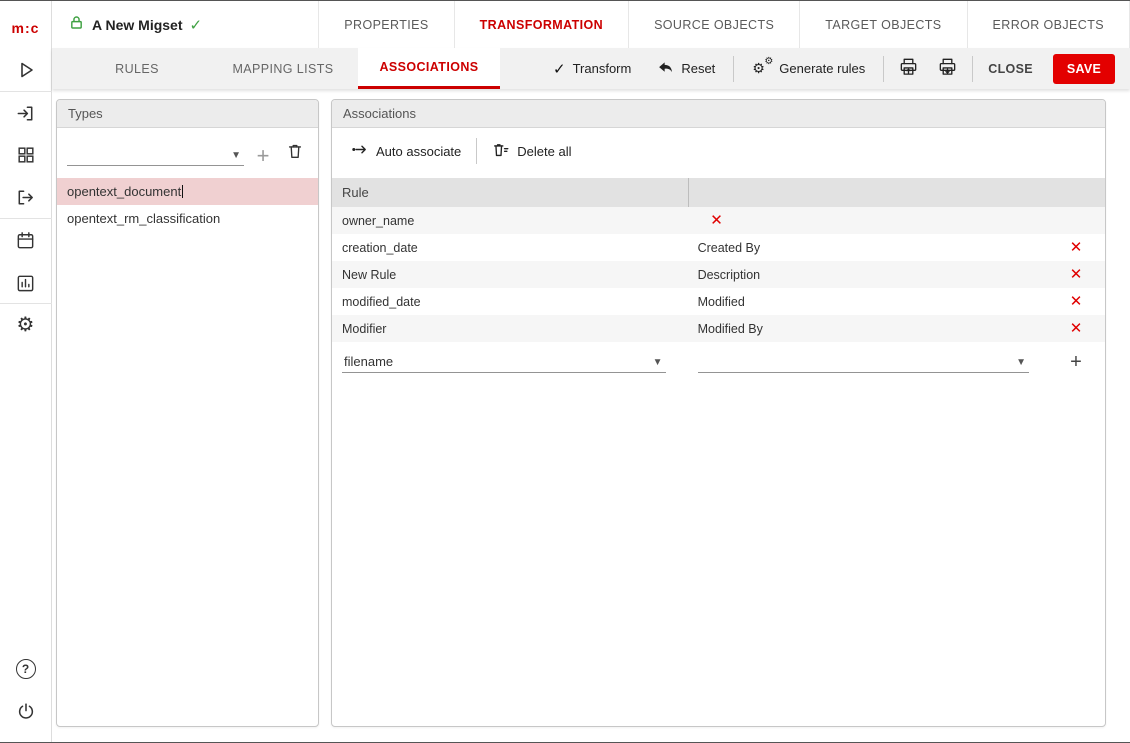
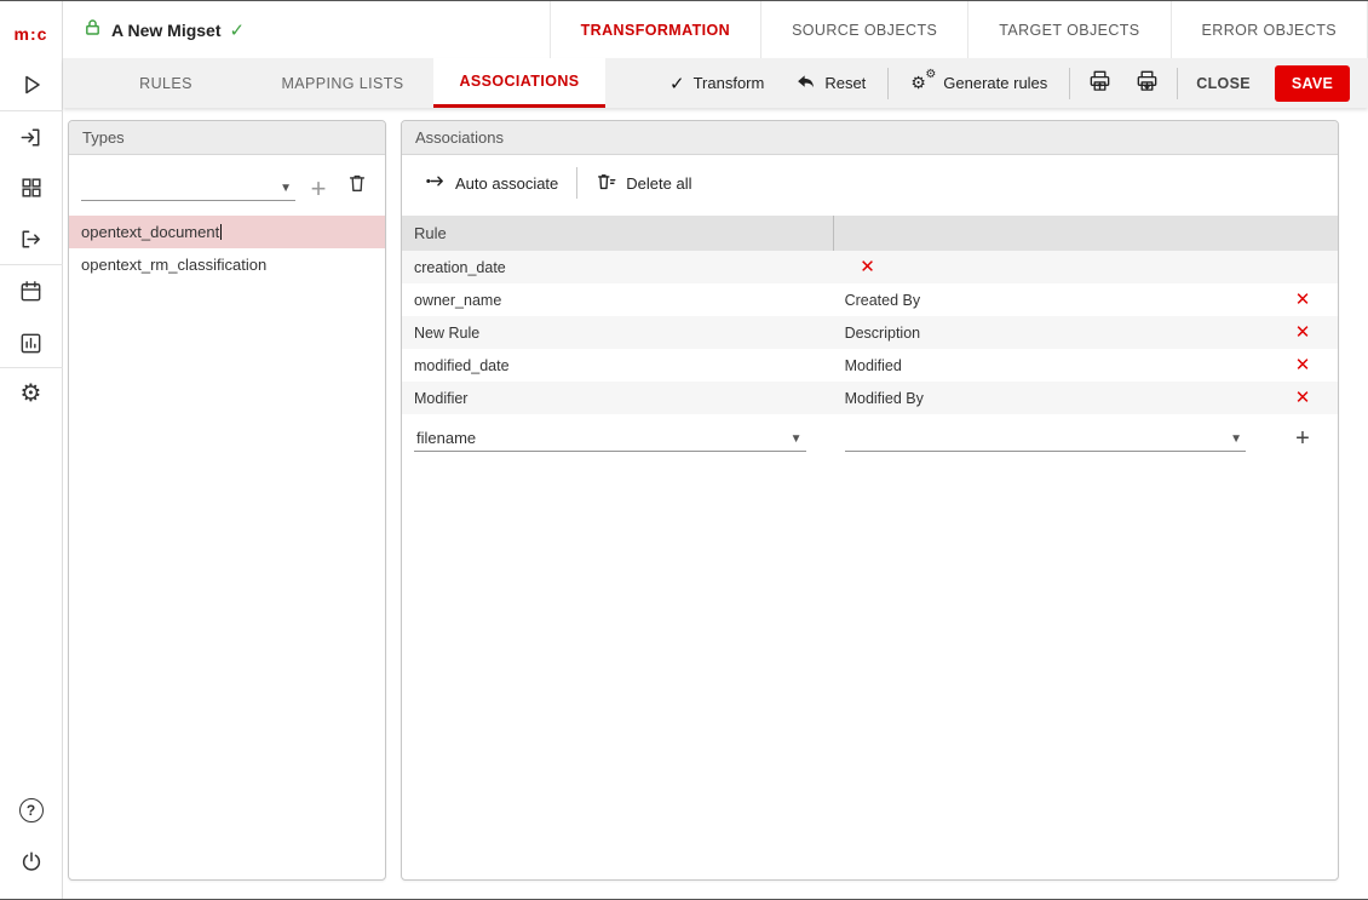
  m:c
  ⚙
  ?
  A New Migset
  ✓
- PROPERTIES
  TRANSFORMATION
  SOURCE OBJECTS
  TARGET OBJECTS
  ERROR OBJECTS
  RULES
  MAPPING LISTS
  ASSOCIATIONS
  ✓
  Transform
  Reset
  ⚙
  ⚙
  Generate rules
  CLOSE
  SAVE
  Types
  ▼
  +
  opentext_document
  opentext_rm_classification
  Associations
  Auto associate
  Delete all
  Rule
- owner_name
+ creation_date
  ✕
- creation_date
+ owner_name
  Created By
  ✕
  New Rule
  Description
  ✕
  modified_date
  Modified
  ✕
  Modifier
  Modified By
  ✕
  filename
  ▼
  ▼
  +
